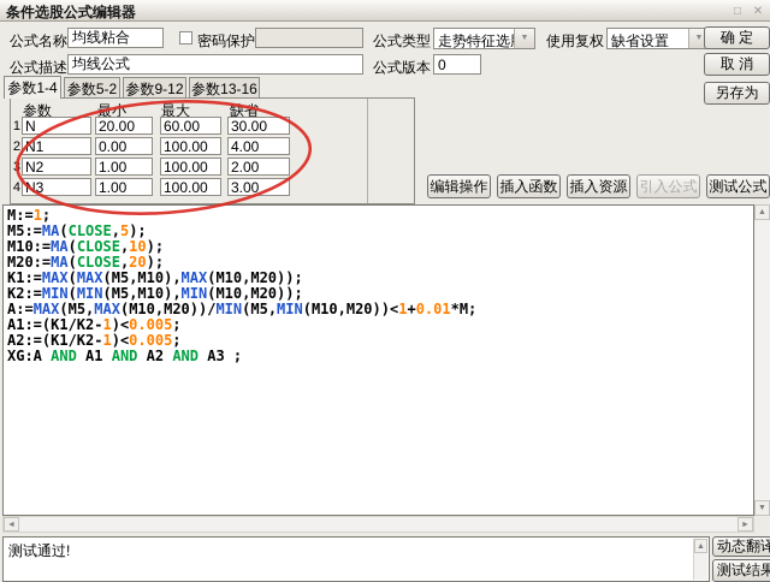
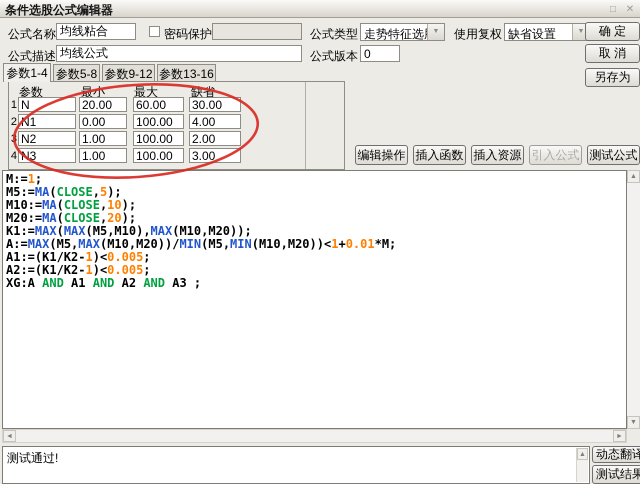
  条件选股公式编辑器
  □
  ✕
  公式名称
  均线粘合
  密码保护
  公式类型
  走势特征选
  使用复权
  缺省设置
  确 定
  公式描述
  均线公式
  公式版本
  0
  取 消
  参数1-4
- 参数5-2
+ 参数5-8
  参数9-12
  参数13-16
  另存为
  参数
  最大
  缺省
  1
  N
  20.00
  60.00
  30.00
  2
  N1
  0.00
  100.00
  4.00
  N2
  1.00
  100.00
  2.00
  4
  1.00
  100.00
  3.00
  编辑操作
  插入函数
  插入资源
  引入公式
  测试公式
  M:=1;
  M5:=MA(CLOSE,5);
  M10:=MA(CLOSE,10);
  M20:=MA(CLOSE,20);
  K1:=MAX(MAX(M5,M10),MAX(M10,M20));
- K2:=MIN(MIN(M5,M10),MIN(M10,M20));
  A:=MAX(M5,MAX(M10,M20))/MIN(M5,MIN(M10,M20))<1+0.01*M;
  A1:=(K1/K2-1)<0.005;
  A2:=(K1/K2-1)<0.005;
  XG:A AND A1 AND A2 AND A3 ;
  测试通过!
  动态翻译
  测试结果
